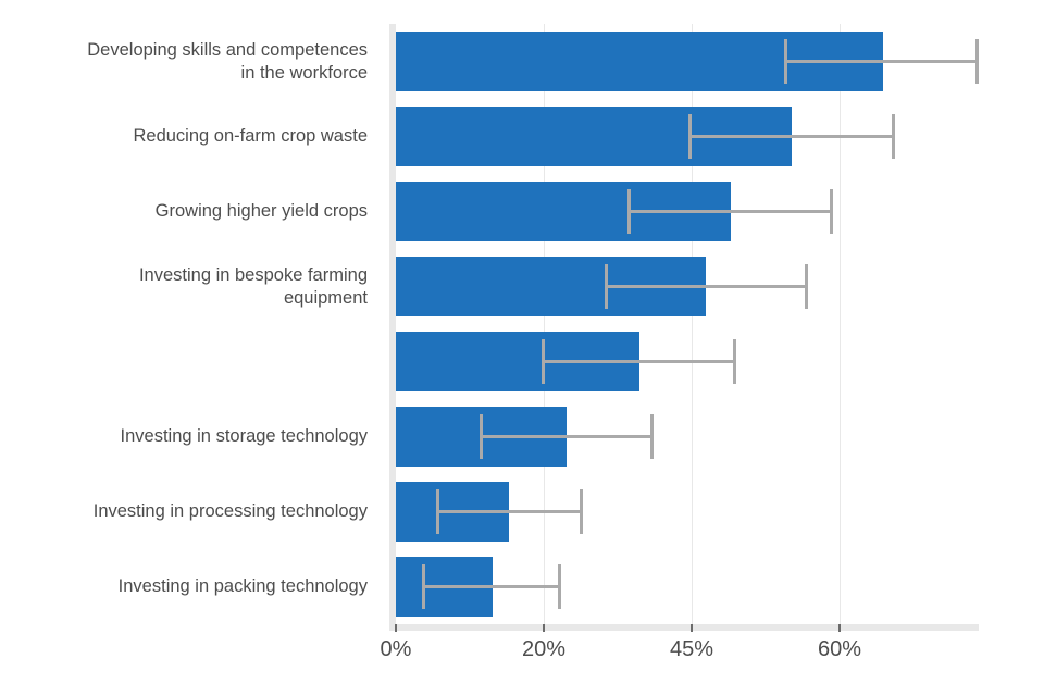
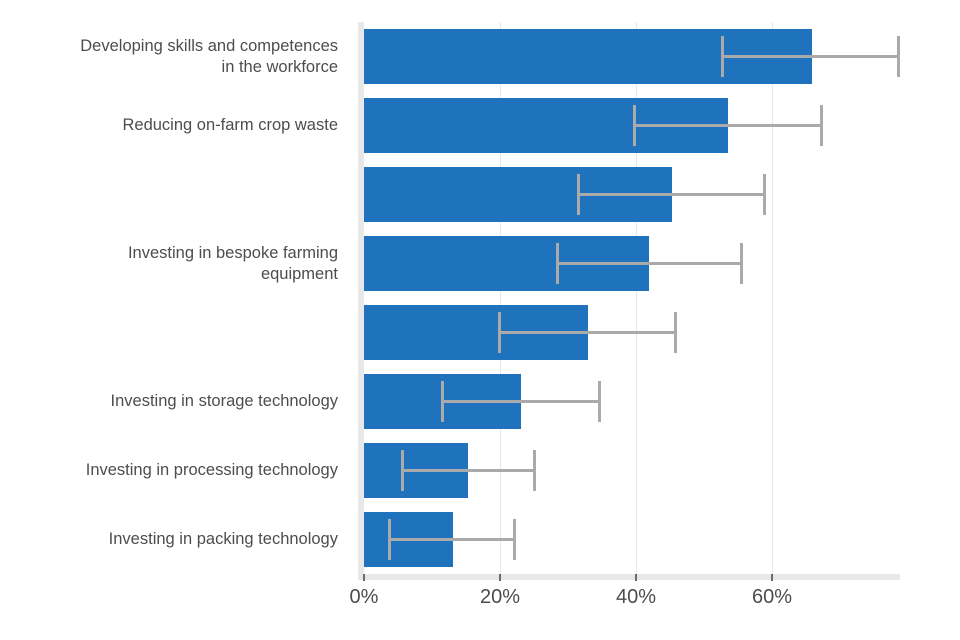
  Developing skills and competences
  in the workforce
  Reducing on-farm crop waste
- Growing higher yield crops
  Investing in bespoke farming
  equipment
  Investing in storage technology
  Investing in processing technology
  Investing in packing technology
  0%
  20%
- 45%
+ 40%
  60%
